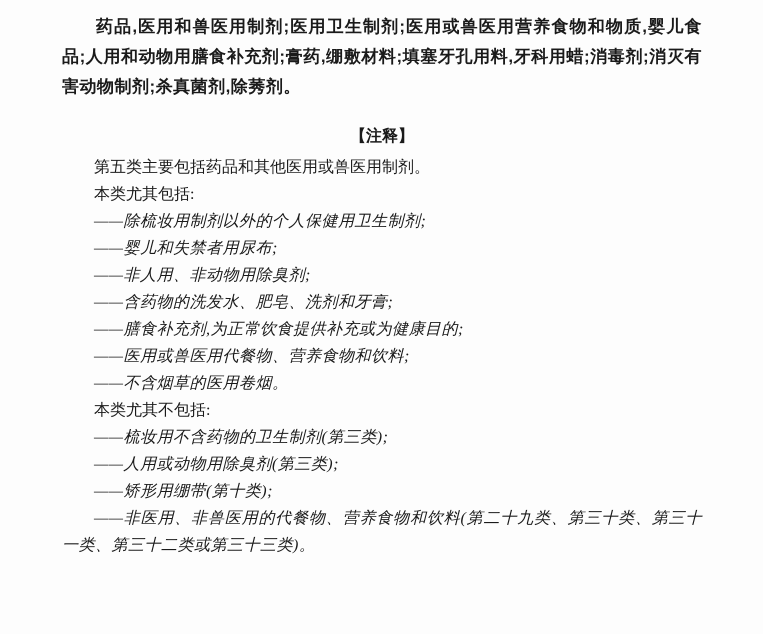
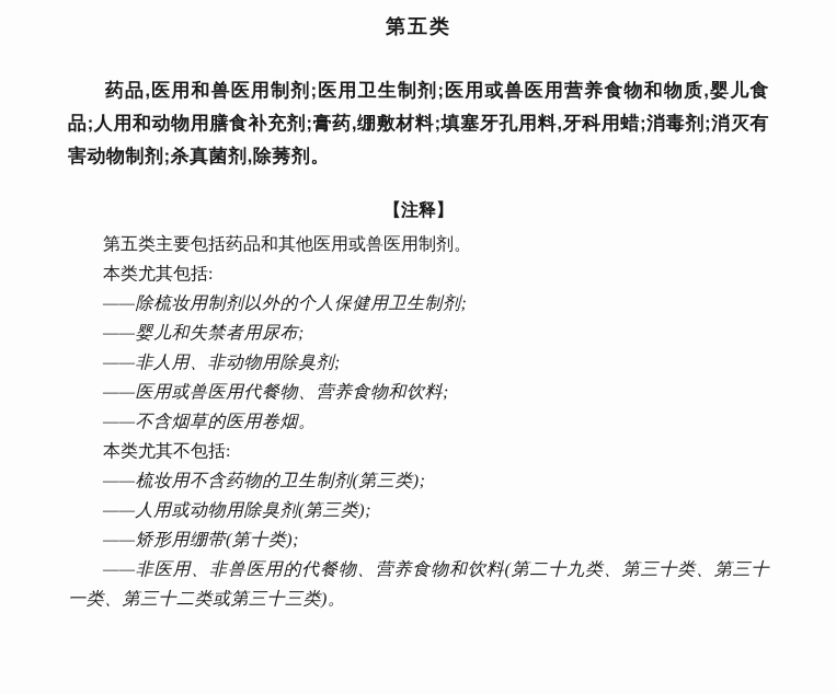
+ 第五类
  药品,医用和兽医用制剂;医用卫生制剂;医用或兽医用营养食物和物质,婴儿食品;人用和动物用膳食补充剂;膏药,绷敷材料;填塞牙孔用料,牙科用蜡;消毒剂;消灭有害动物制剂;杀真菌剂,除莠剂。
  【注释】
  第五类主要包括药品和其他医用或兽医用制剂。
  本类尤其包括:
  ——除梳妆用制剂以外的个人保健用卫生制剂;
  ——婴儿和失禁者用尿布;
  ——非人用、非动物用除臭剂;
- ——含药物的洗发水、肥皂、洗剂和牙膏;
- ——膳食补充剂,为正常饮食提供补充或为健康目的;
  ——医用或兽医用代餐物、营养食物和饮料;
  ——不含烟草的医用卷烟。
  本类尤其不包括:
  ——梳妆用不含药物的卫生制剂(第三类);
  ——人用或动物用除臭剂(第三类);
  ——矫形用绷带(第十类);
  ——非医用、非兽医用的代餐物、营养食物和饮料(第二十九类、第三十类、第三十一类、第三十二类或第三十三类)。
